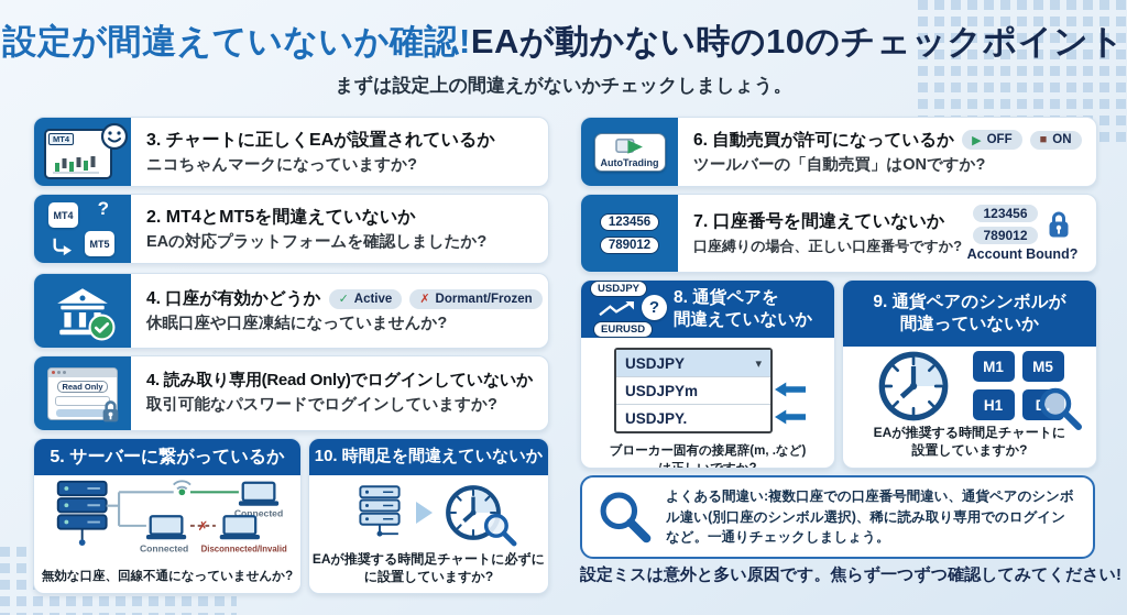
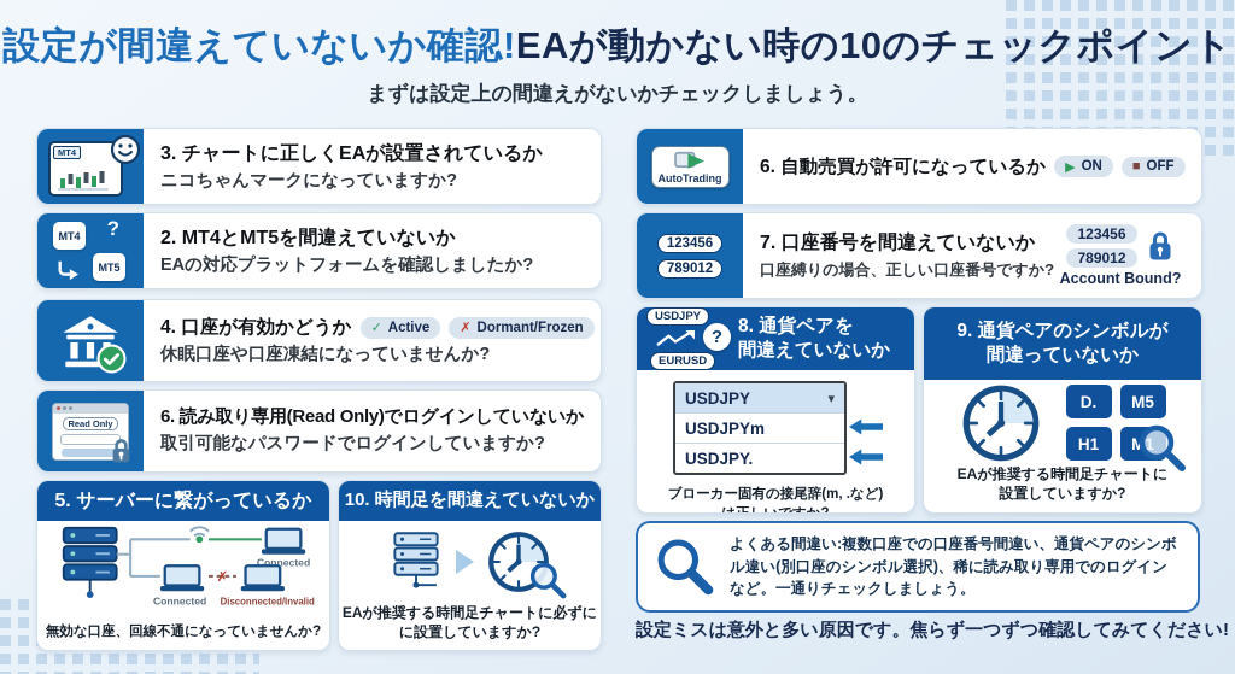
  設定が間違えていないか確認!EAが動かない時の10のチェックポイント
  まずは設定上の間違えがないかチェックしましょう。
  MT4
  3. チャートに正しくEAが設置されているか
  ニコちゃんマークになっていますか?
  MT4
  ?
  MT5
  2. MT4とMT5を間違えていないか
  EAの対応プラットフォームを確認しましたか?
  4. 口座が有効かどうか
  ✓
  Active
  ✗
  Dormant/Frozen
  休眠口座や口座凍結になっていませんか?
  Read Only
- 4. 読み取り専用(Read Only)でログインしていないか
+ 6. 読み取り専用(Read Only)でログインしていないか
  取引可能なパスワードでログインしていますか?
  5. サーバーに繋がっているか
  Connected
  Connected
  ✗
  Disconnected/Invalid
  無効な口座、回線不通になっていませんか?
  10. 時間足を間違えていないか
  EAが推奨する時間足チャートに必ずに
  に設置していますか?
  AutoTrading
  6. 自動売買が許可になっているか
  ▶
- OFF
+ ON
  ■
- ON
+ OFF
- ツールバーの「自動売買」はONですか?
  123456
  789012
  7. 口座番号を間違えていないか
  口座縛りの場合、正しい口座番号ですか
  123456
  789012
  Account Bound?
  USDJPY
  EURUSD
  ?
  8. 通貨ペアを
  間違えていないか
  USDJPY
  ▾
  USDJPYm
  USDJPY.
  ブローカー固有の接尾辞(m, .など)
  9. 通貨ペアのシンボルが
  間違っていないか
- M1
+ D.
  M5
  H1
- D.
+ M1
  EAが推奨する時間足チャートに
  設置していますか?
  よくある間違い:複数口座での口座番号間違い、通貨ペアのシンボル違い(別口座のシンボル選択)、稀に読み取り専用でのログインなど。一通りチェックしましょう。
  設定ミスは意外と多い原因です。焦らず一つずつ確認してみてください!
